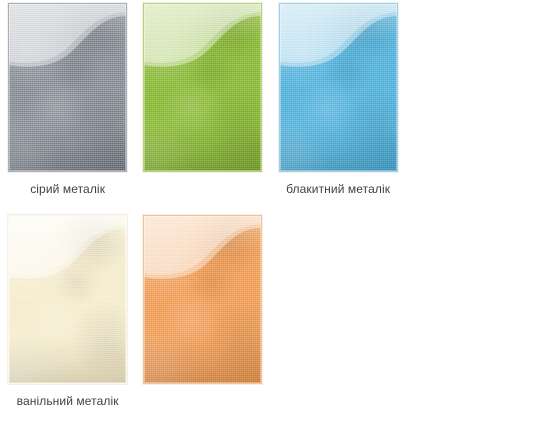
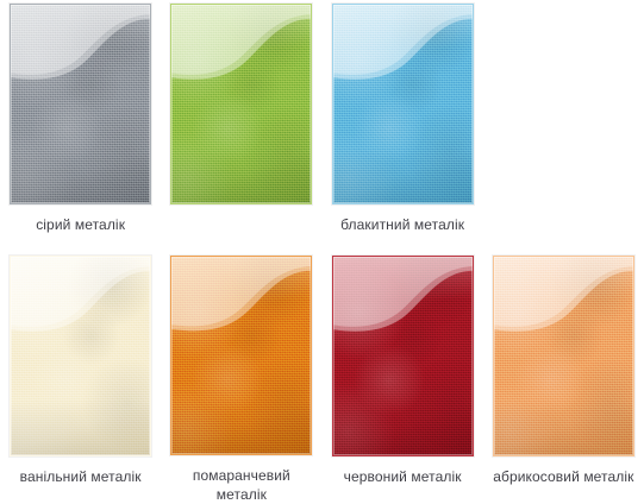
  сірий металік
  блакитний металік
  ванільний металік
+ помаранчевий металік
+ червоний металік
+ абрикосовий металік
